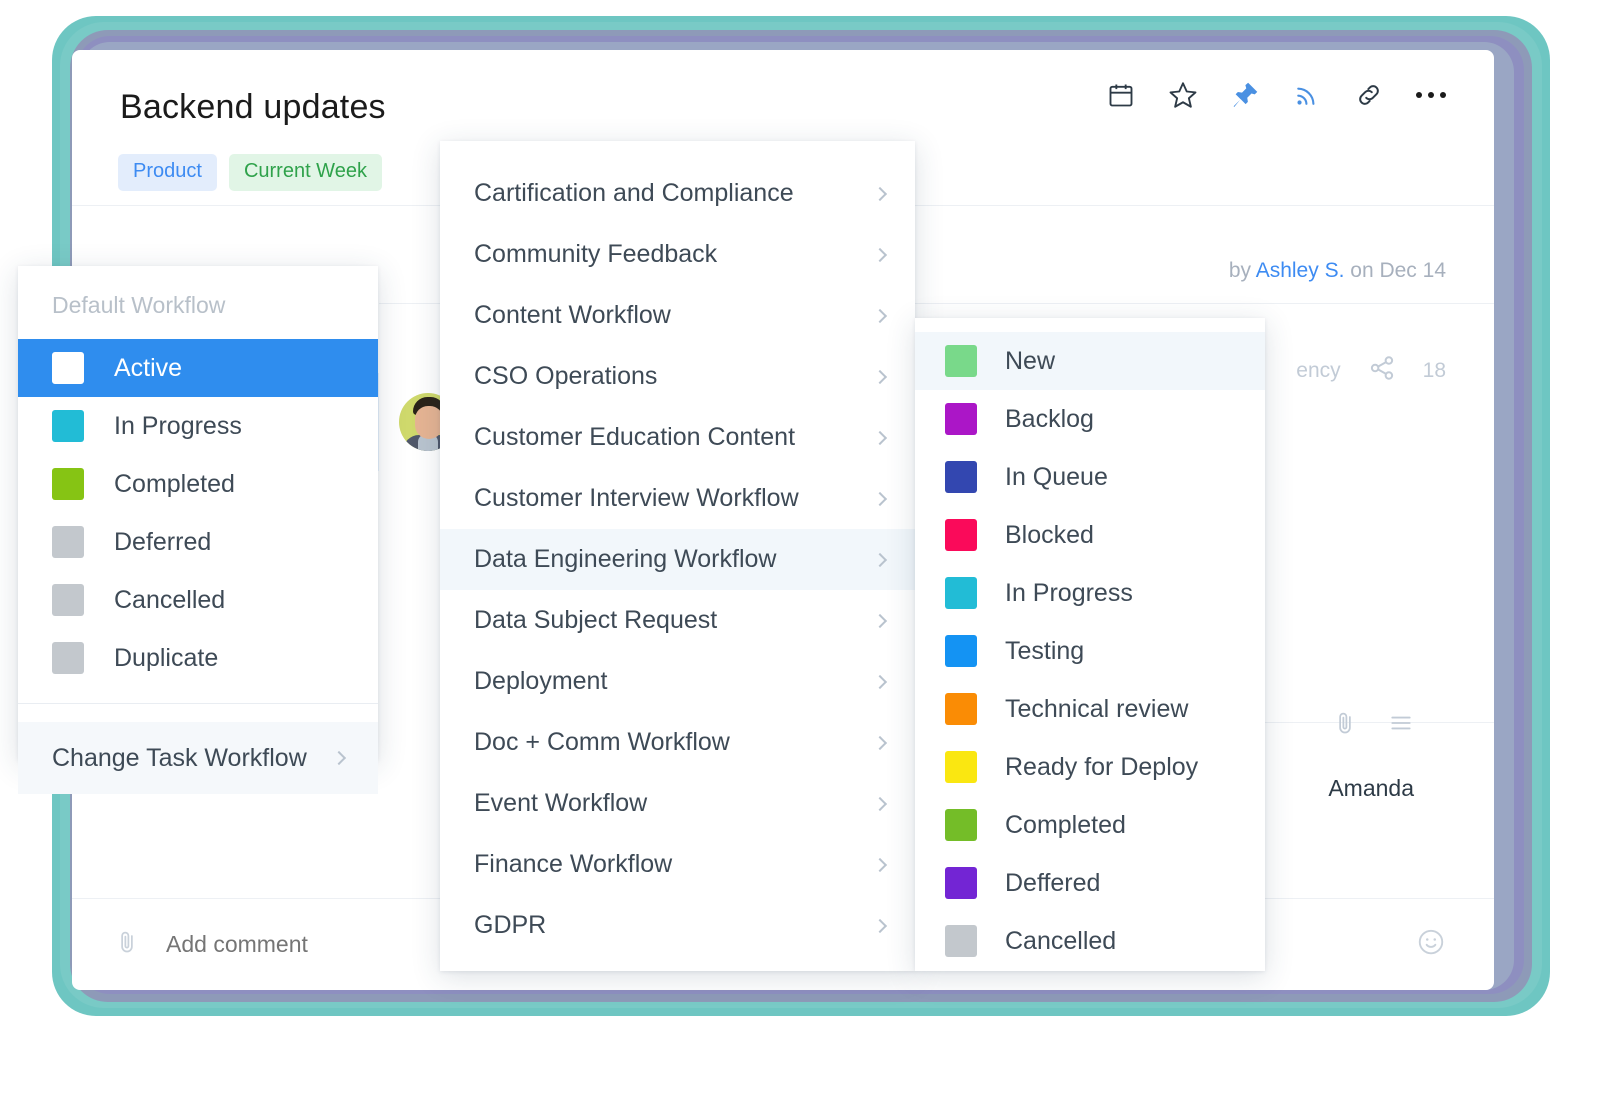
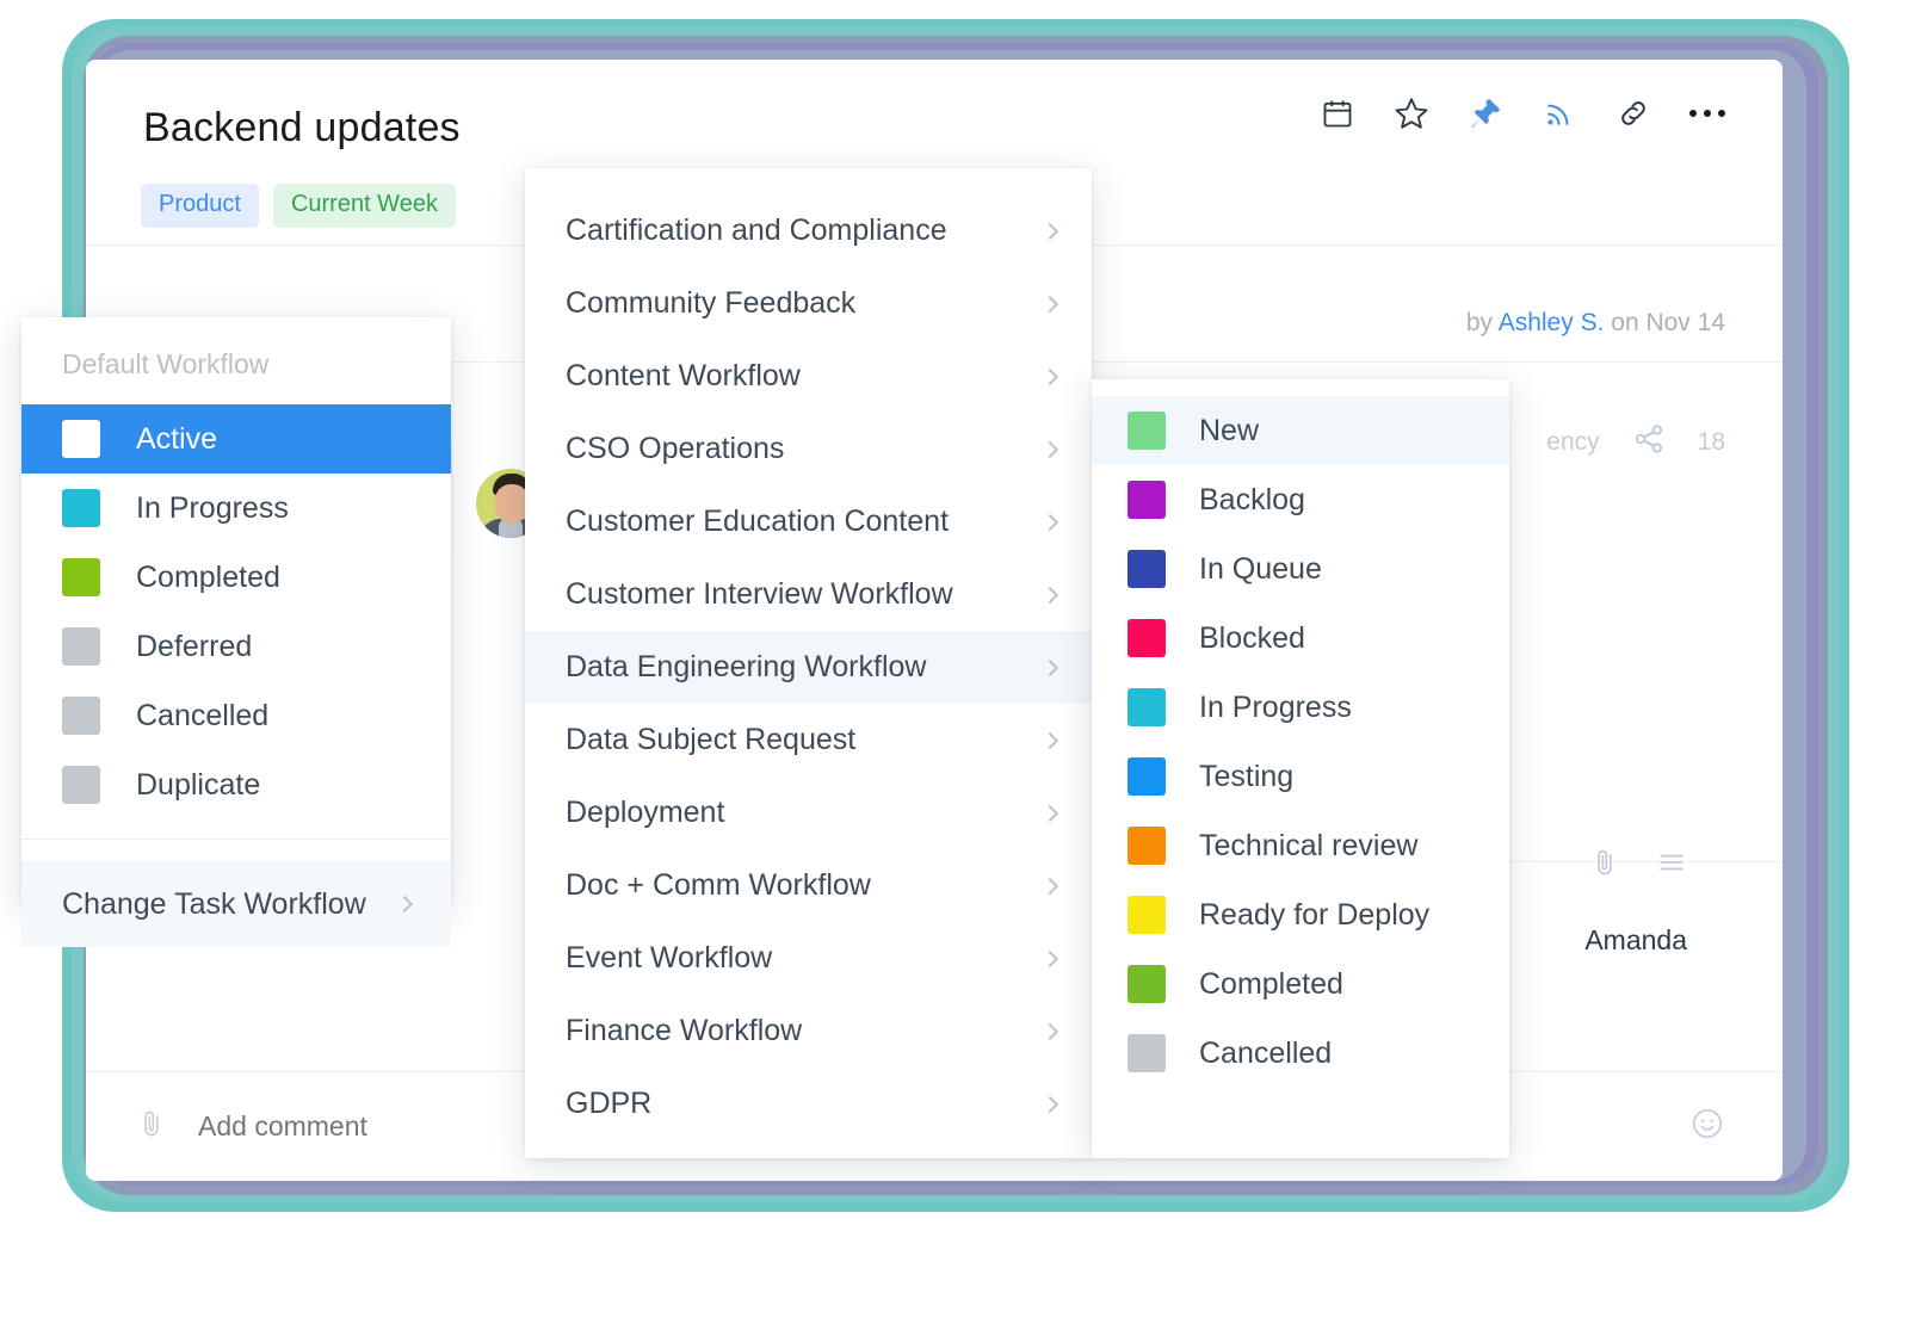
  Backend updates
  Product
  Current Week
- by Ashley S. on Dec 14
+ by Ashley S. on Nov 14
  ency
  18
  Amanda
  Add comment
  Default Workflow
  Active
  In Progress
  Completed
  Deferred
  Cancelled
  Duplicate
  Change Task Workflow
  Cartification and Compliance
  Community Feedback
  Content Workflow
  CSO Operations
  Customer Education Content
  Customer Interview Workflow
  Data Engineering Workflow
  Data Subject Request
  Deployment
  Doc + Comm Workflow
  Event Workflow
  Finance Workflow
  GDPR
  New
  Backlog
  In Queue
  Blocked
  In Progress
  Testing
  Technical review
  Ready for Deploy
  Completed
- Deffered
  Cancelled
